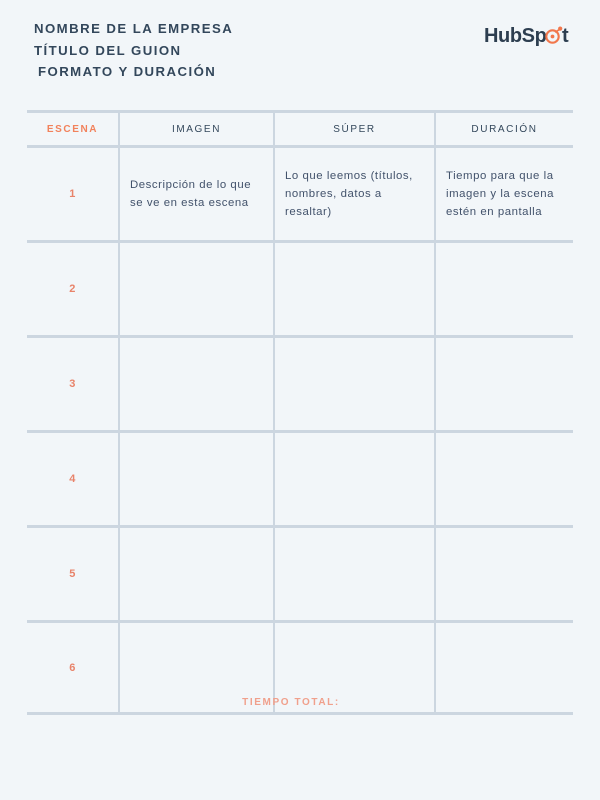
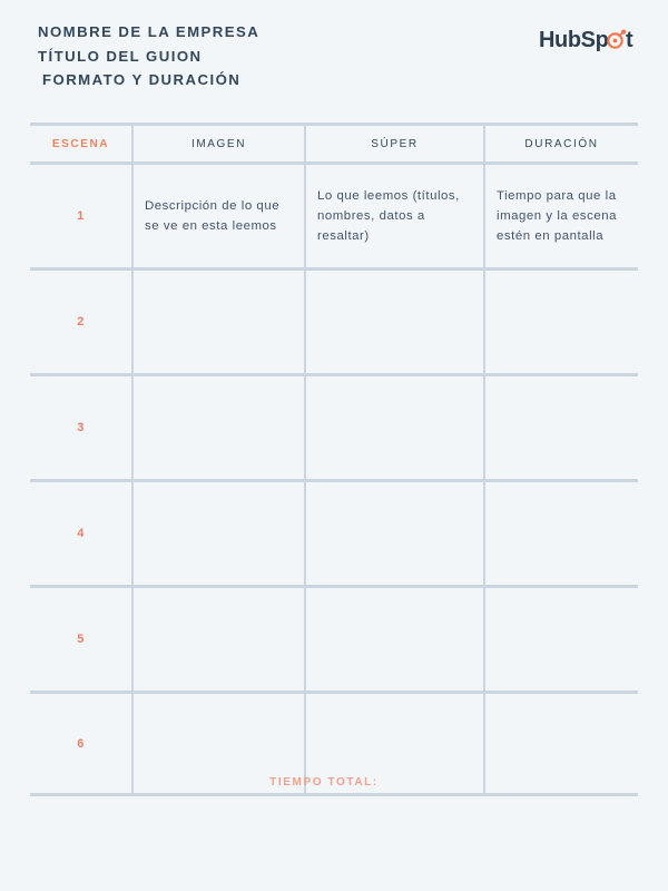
  NOMBRE DE LA EMPRESA
  TÍTULO DEL GUION
  FORMATO Y DURACIÓN
  HubSp
  t
  ESCENA
  IMAGEN
  SÚPER
  DURACIÓN
  1
- Descripción de lo que se ve en esta escena
+ Descripción de lo que se ve en esta leemos
  Lo que leemos (títulos, nombres, datos a resaltar)
  Tiempo para que la imagen y la escena estén en pantalla
  2
  3
  4
  5
  6
  TIEMPO TOTAL:
